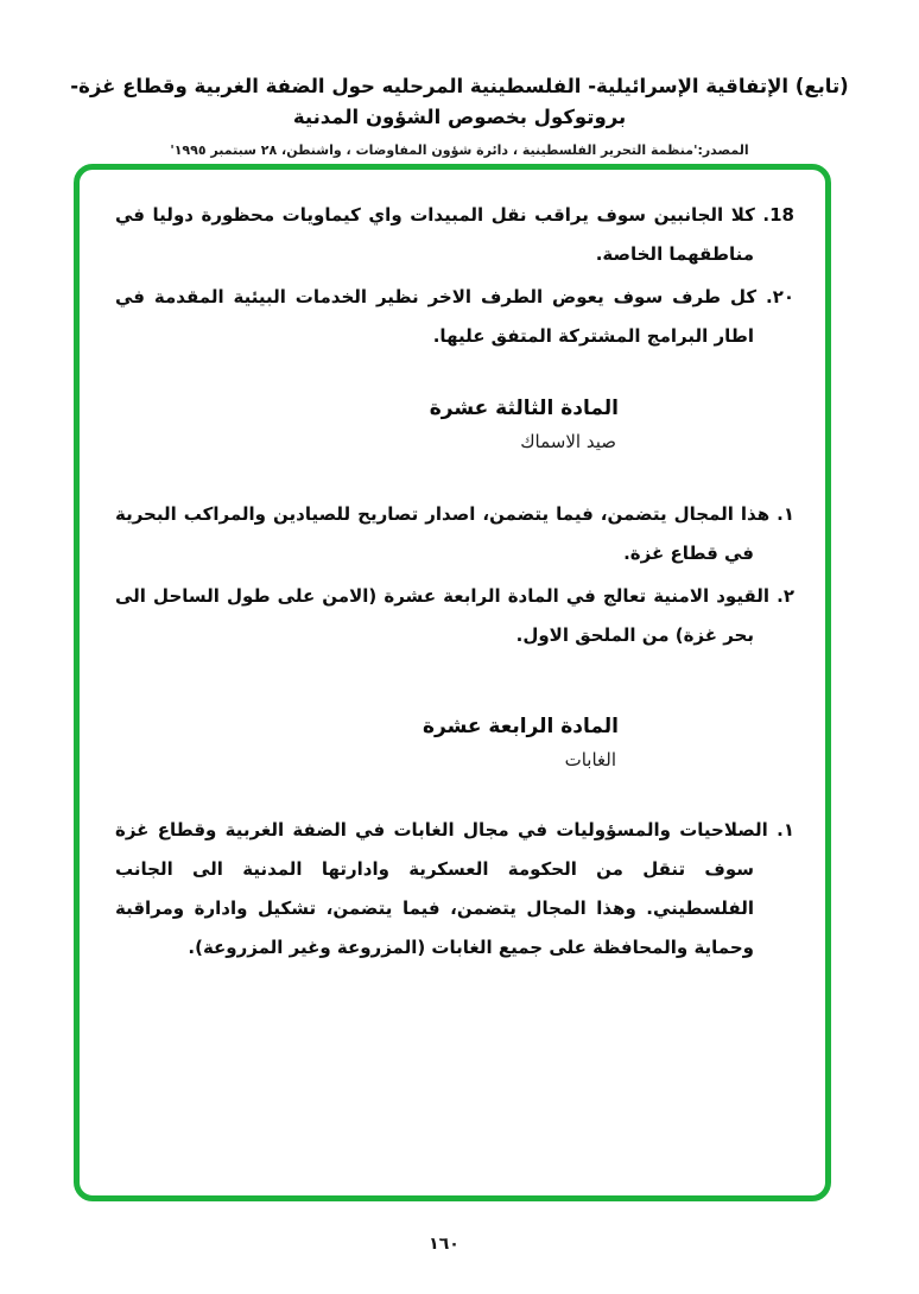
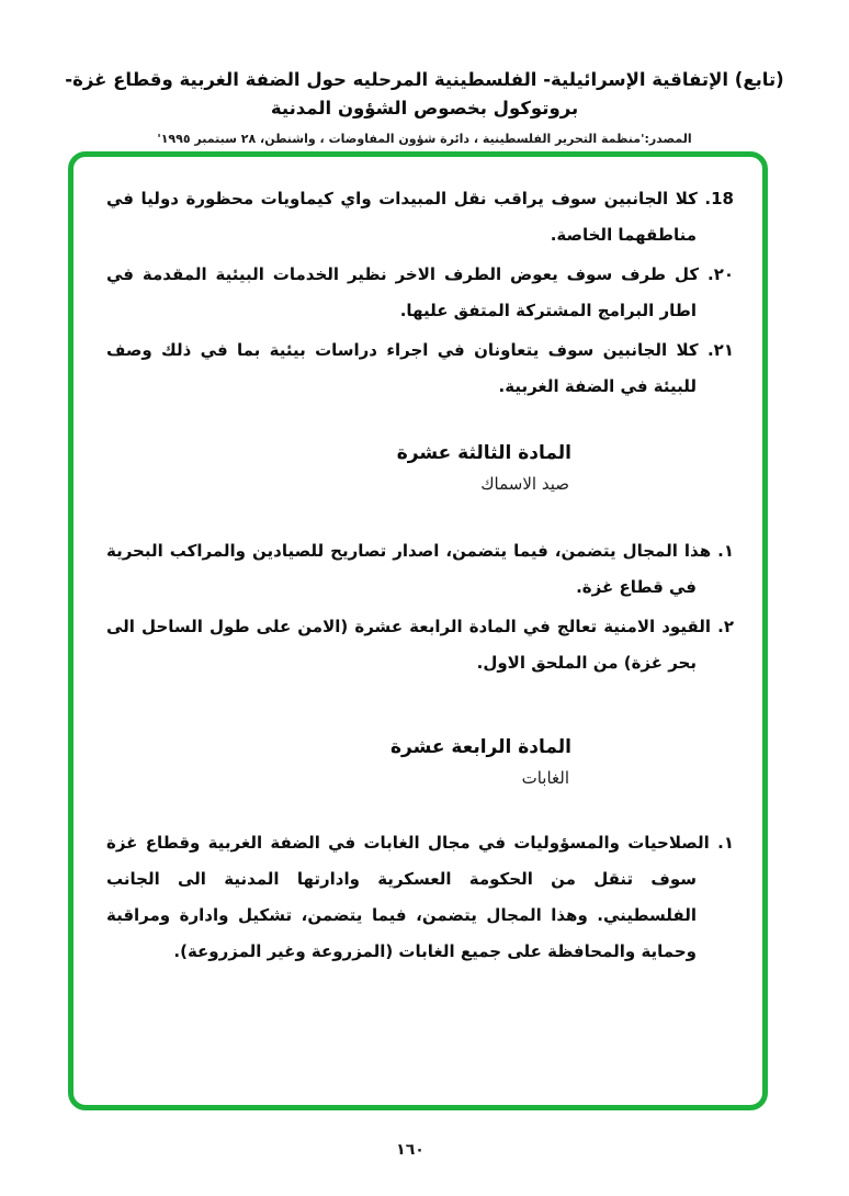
  (تابع) الإتفاقية الإسرائيلية- الفلسطينية المرحليه حول الضفة الغربية وقطاع غزة- بروتوكول بخصوص الشؤون المدنية
  المصدر:'منظمة التحرير الفلسطينية ، دائرة شؤون المفاوضات ، واشنطن، ٢٨ سبتمبر ١٩٩٥'
  18. كلا الجانبين سوف يراقب نقل المبيدات واي كيماويات محظورة دوليا في مناطقهما الخاصة.
  ٢٠. كل طرف سوف يعوض الطرف الاخر نظير الخدمات البيئية المقدمة في اطار البرامج المشتركة المتفق عليها.
+ ٢١. كلا الجانبين سوف يتعاونان في اجراء دراسات بيئية بما في ذلك وصف للبيئة في الضفة الغربية.
  المادة الثالثة عشرة
  صيد الاسماك
  ١. هذا المجال يتضمن، فيما يتضمن، اصدار تصاريح للصيادين والمراكب البحرية في قطاع غزة.
  ٢. القيود الامنية تعالج في المادة الرابعة عشرة (الامن على طول الساحل الى بحر غزة) من الملحق الاول.
  المادة الرابعة عشرة
  الغابات
  ١. الصلاحيات والمسؤوليات في مجال الغابات في الضفة الغربية وقطاع غزة سوف تنقل من الحكومة العسكرية وادارتها المدنية الى الجانب الفلسطيني. وهذا المجال يتضمن، فيما يتضمن، تشكيل وادارة ومراقبة وحماية والمحافظة على جميع الغابات (المزروعة وغير المزروعة).
  ١٦٠
